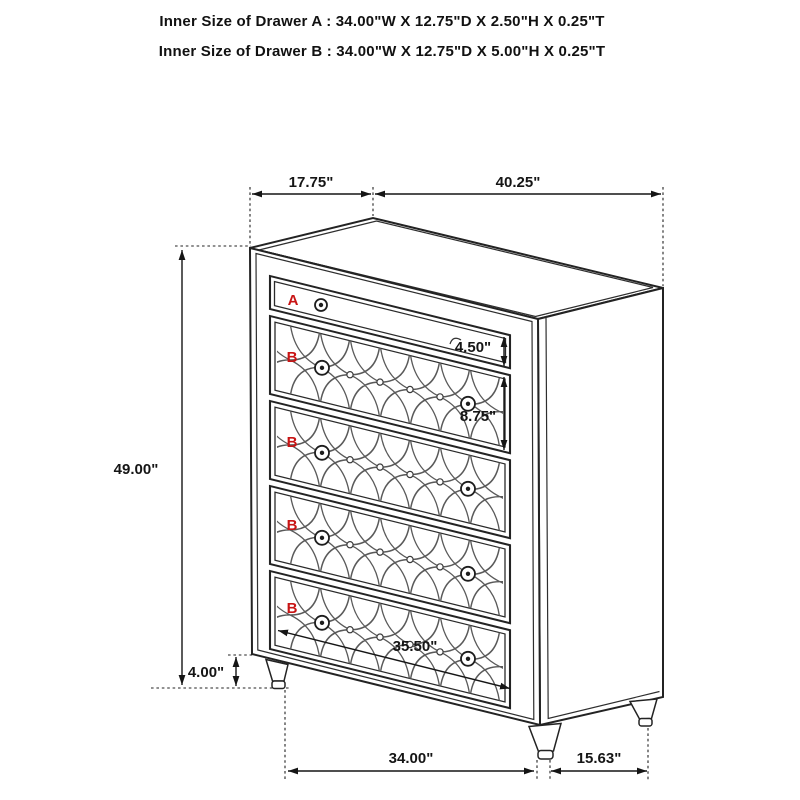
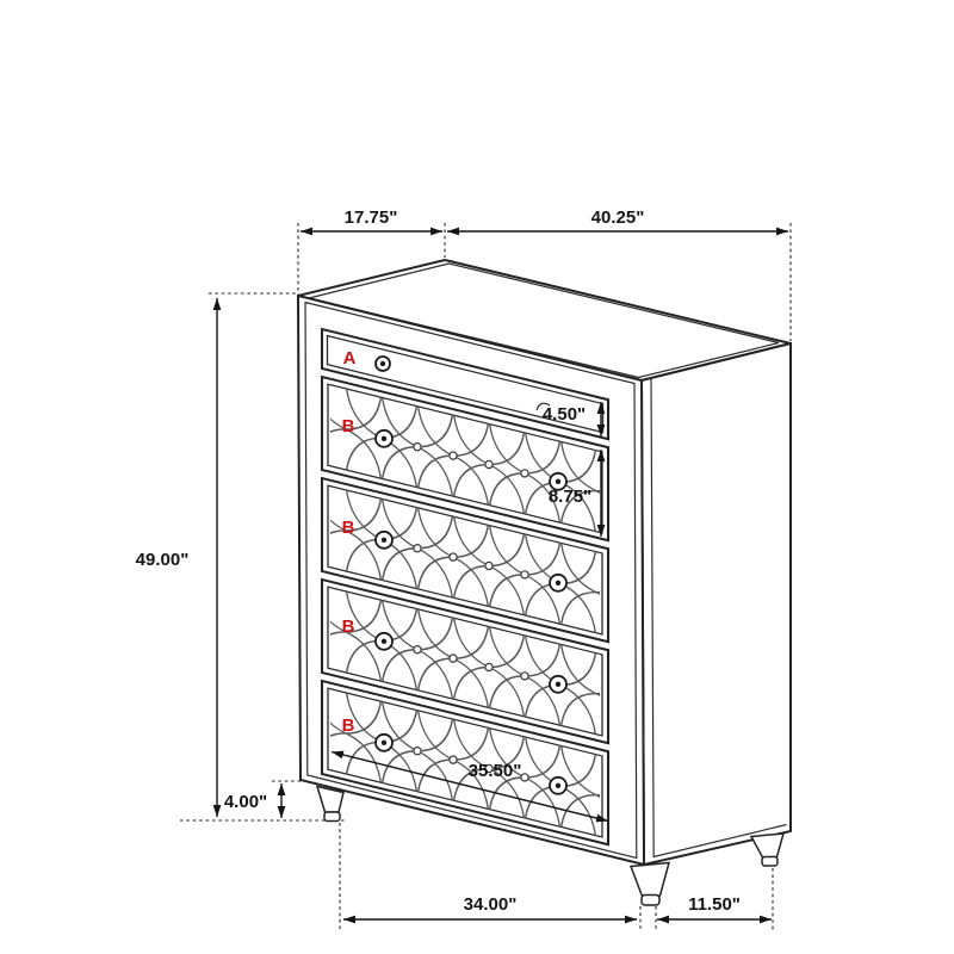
- Inner Size of Drawer A : 34.00"W X 12.75"D X 2.50"H X 0.25"T
- Inner Size of Drawer B : 34.00"W X 12.75"D X 5.00"H X 0.25"T
  17.75"
  40.25"
  49.00"
  4.50"
  8.75"
  35.50"
  4.00"
  34.00"
- 15.63"
+ 11.50"
  A
  B
  B
  B
  B
